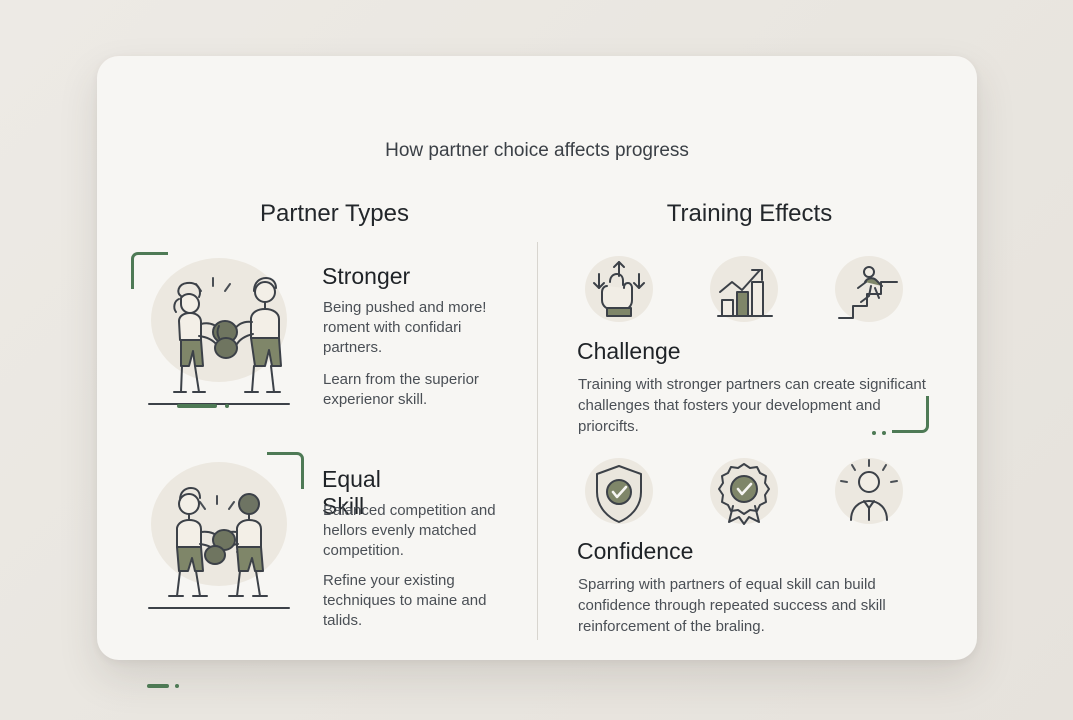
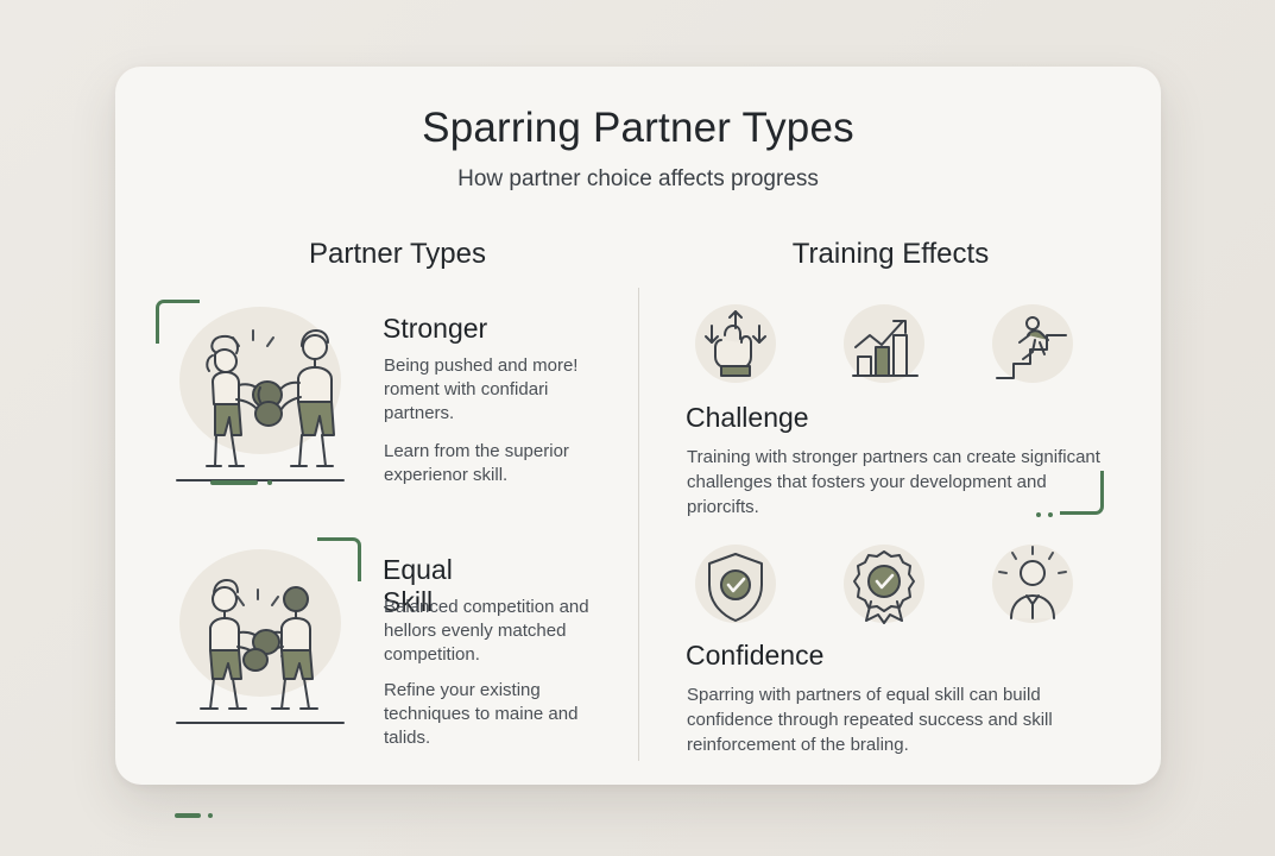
+ Sparring Partner Types
  How partner choice affects progress
  Partner Types
  Training Effects
  Stronger
  Being pushed and more! roment with confidari partners.
  Learn from the superior experienor skill.
  Equal Skill
  Balanced competition and hellors evenly matched competition.
  Refine your existing techniques to maine and talids.
  Challenge
  Training with stronger partners can create significant challenges that fosters your development and priorcifts.
  Confidence
  Sparring with partners of equal skill can build confidence through repeated success and skill reinforcement of the braling.
